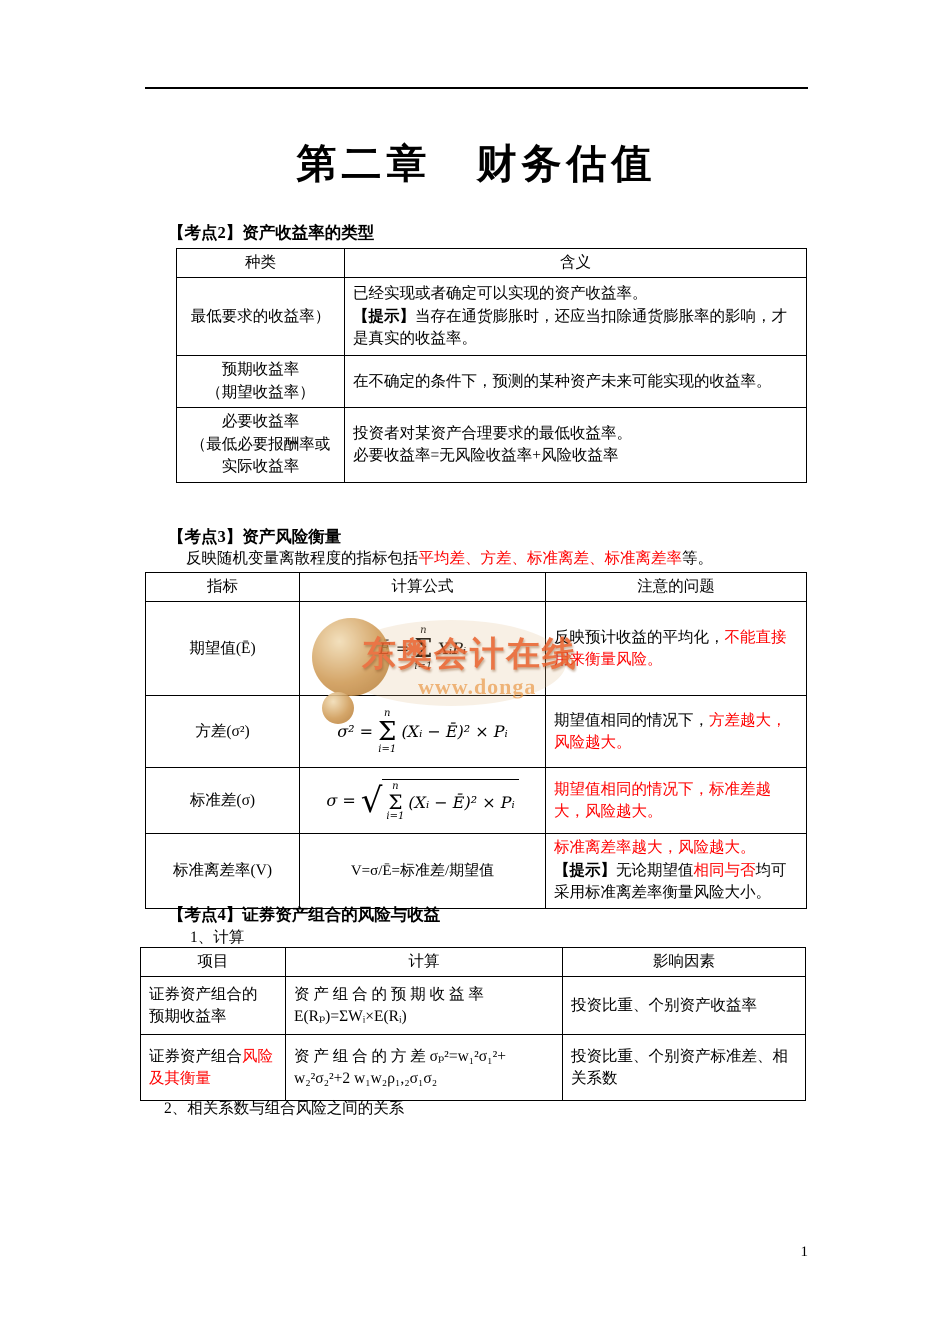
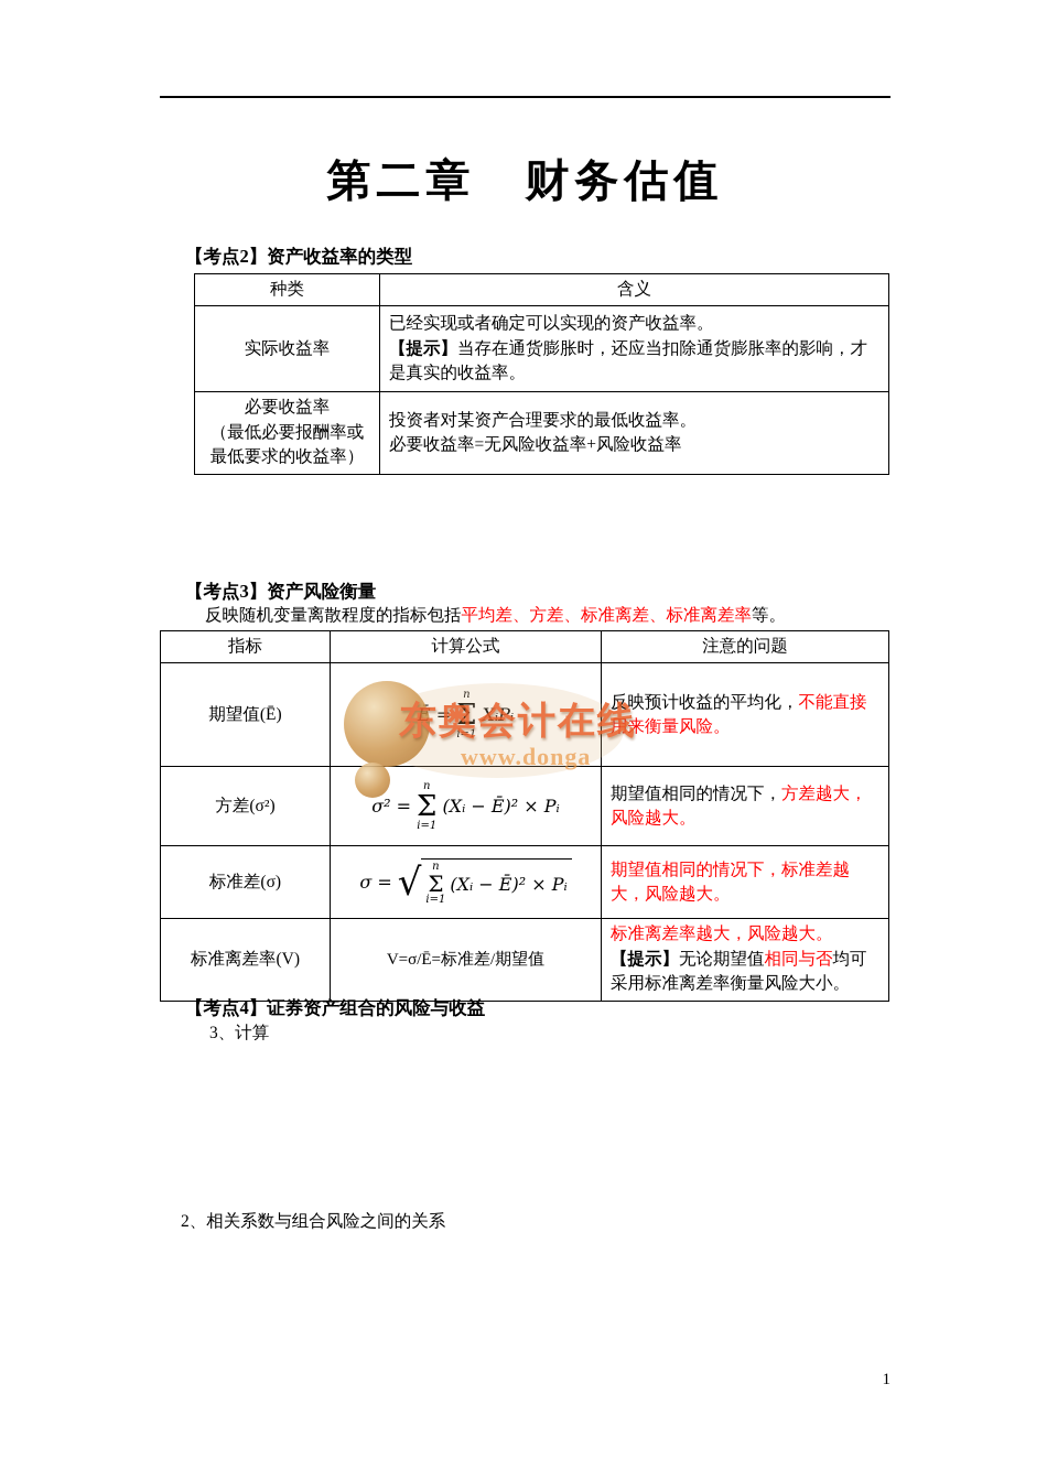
  第二章 财务估值
  【考点2】资产收益率的类型
  种类	含义
- 最低要求的收益率）	已经实现或者确定可以实现的资产收益率。 【提示】当存在通货膨胀时，还应当扣除通货膨胀率的影响，才是真实的收益率。
+ 实际收益率	已经实现或者确定可以实现的资产收益率。 【提示】当存在通货膨胀时，还应当扣除通货膨胀率的影响，才是真实的收益率。
- 预期收益率 （期望收益率）	在不确定的条件下，预测的某种资产未来可能实现的收益率。
- 必要收益率 （最低必要报酬率或 实际收益率	投资者对某资产合理要求的最低收益率。 必要收益率=无风险收益率+风险收益率
+ 必要收益率 （最低必要报酬率或 最低要求的收益率）	投资者对某资产合理要求的最低收益率。 必要收益率=无风险收益率+风险收益率
  【考点3】资产风险衡量
  反映随机变量离散程度的指标包括平均差、方差、标准离差、标准离差率等。
  指标	计算公式	注意的问题
  期望值(Ē)	Ē = n Σ i=1 XᵢPᵢ	反映预计收益的平均化，不能直接用来衡量风险。
  方差(σ²)	σ² = n Σ i=1 (Xᵢ − Ē)² × Pᵢ	期望值相同的情况下，方差越大，风险越大。
  标准差(σ)	σ = √ n Σ i=1 (Xᵢ − Ē)² × Pᵢ	期望值相同的情况下，标准差越大，风险越大。
  标准离差率(V)	V=σ/Ē=标准差/期望值	标准离差率越大，风险越大。 【提示】无论期望值相同与否均可采用标准离差率衡量风险大小。
  东奥会计在线
  www.donga
  【考点4】证券资产组合的风险与收益
- 1、计算
+ 3、计算
- 项目	计算	影响因素
- 证券资产组合的 预期收益率	资 产 组 合 的 预 期 收 益 率 E(Rₚ)=ΣWᵢ×E(Rᵢ)	投资比重、个别资产收益率
- 证券资产组合风险及其衡量	资 产 组 合 的 方 差 σₚ²=w₁²σ₁²+ w₂²σ₂²+2 w₁w₂ρ₁,₂σ₁σ₂	投资比重、个别资产标准差、相关系数
  2、相关系数与组合风险之间的关系
  1
